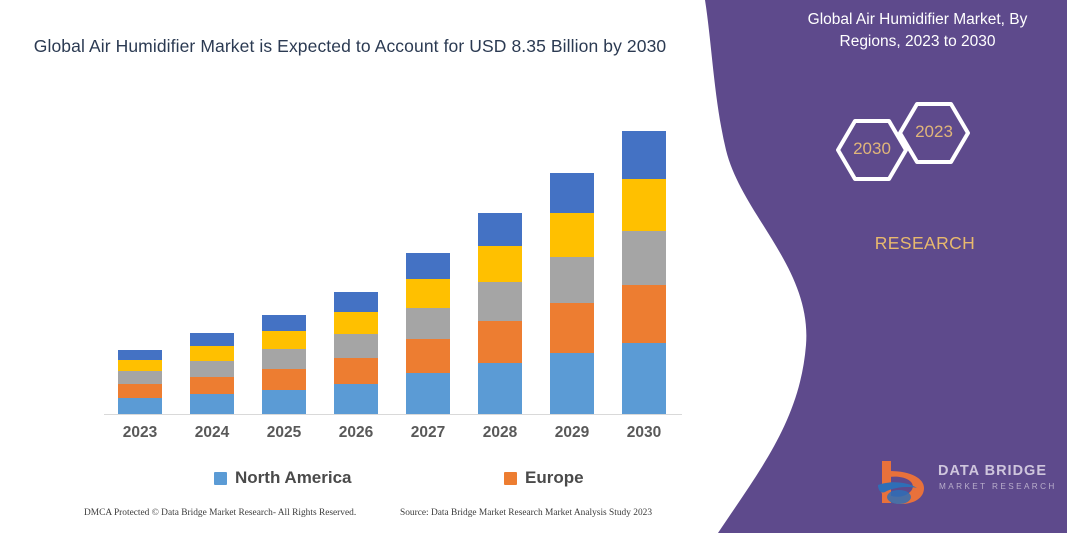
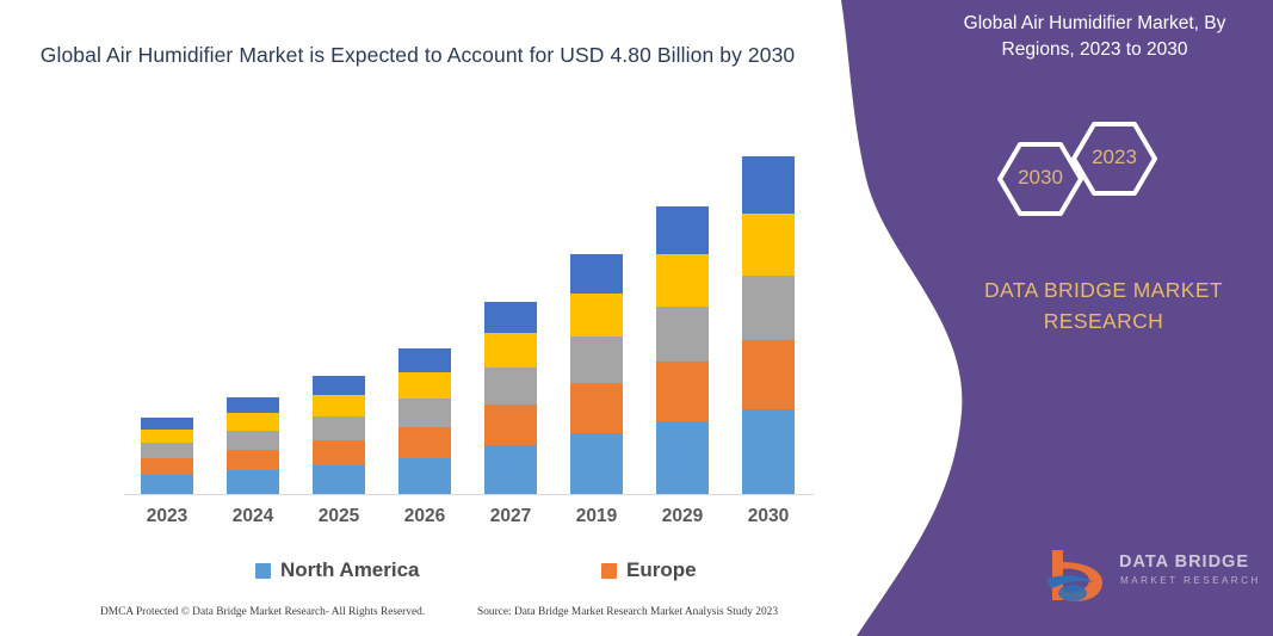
- Global Air Humidifier Market is Expected to Account for USD 8.35 Billion by 2030
+ Global Air Humidifier Market is Expected to Account for USD 4.80 Billion by 2030
  2023
  2024
  2025
  2026
  2027
- 2028
+ 2019
  2029
  2030
  North America
  Europe
  DMCA Protected © Data Bridge Market Research- All Rights Reserved.
  Source: Data Bridge Market Research Market Analysis Study 2023
  Global Air Humidifier Market, By Regions, 2023 to 2030
  2030
  2023
+ DATA BRIDGE MARKET
  RESEARCH
  DATA BRIDGE
  MARKET RESEARCH
